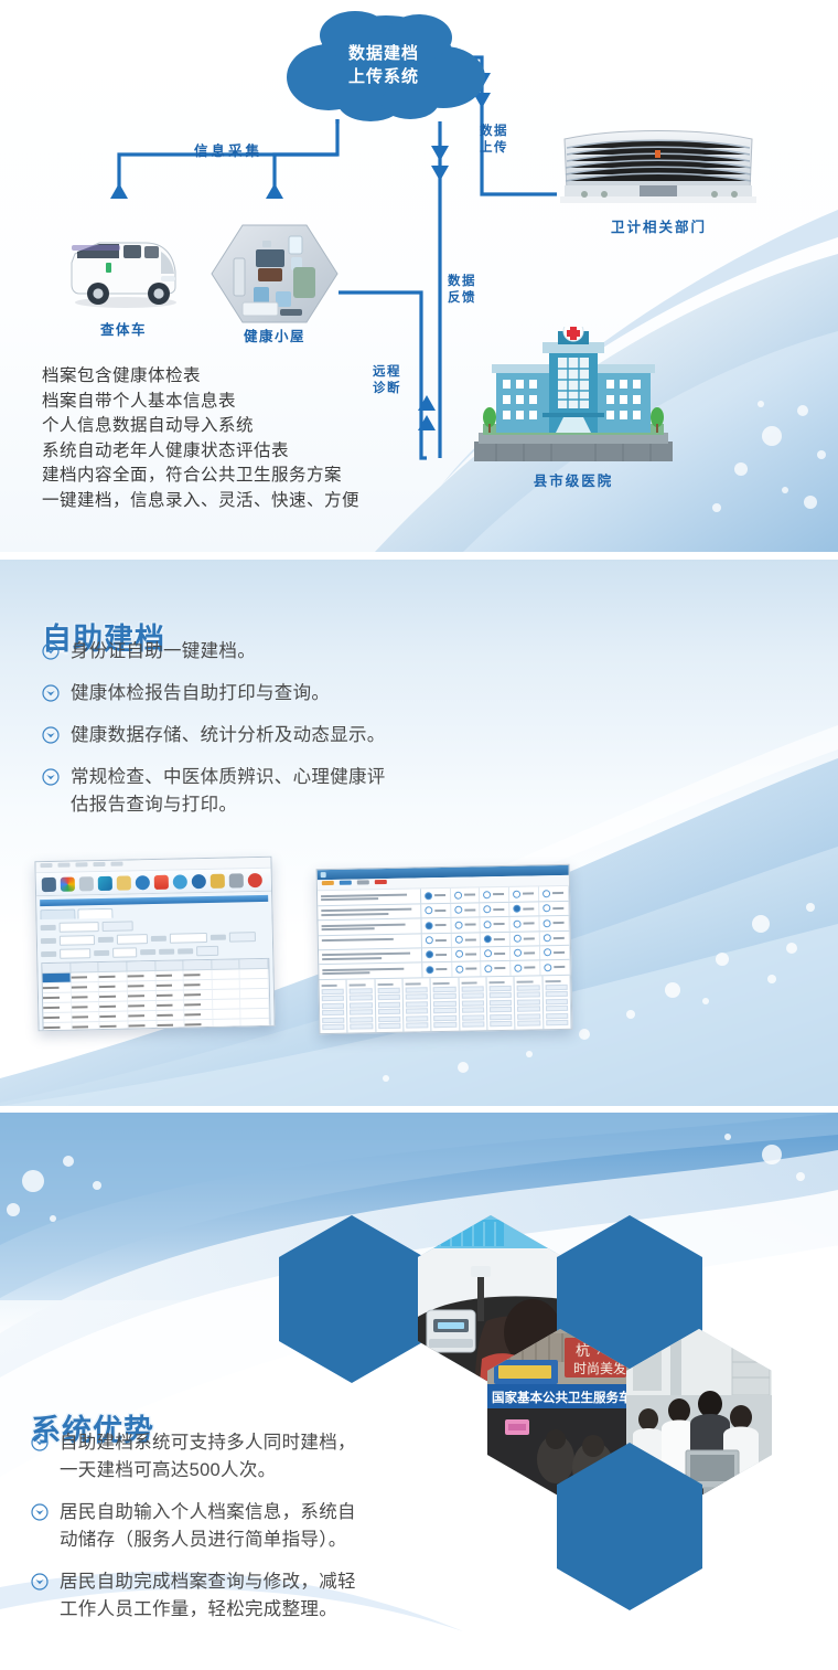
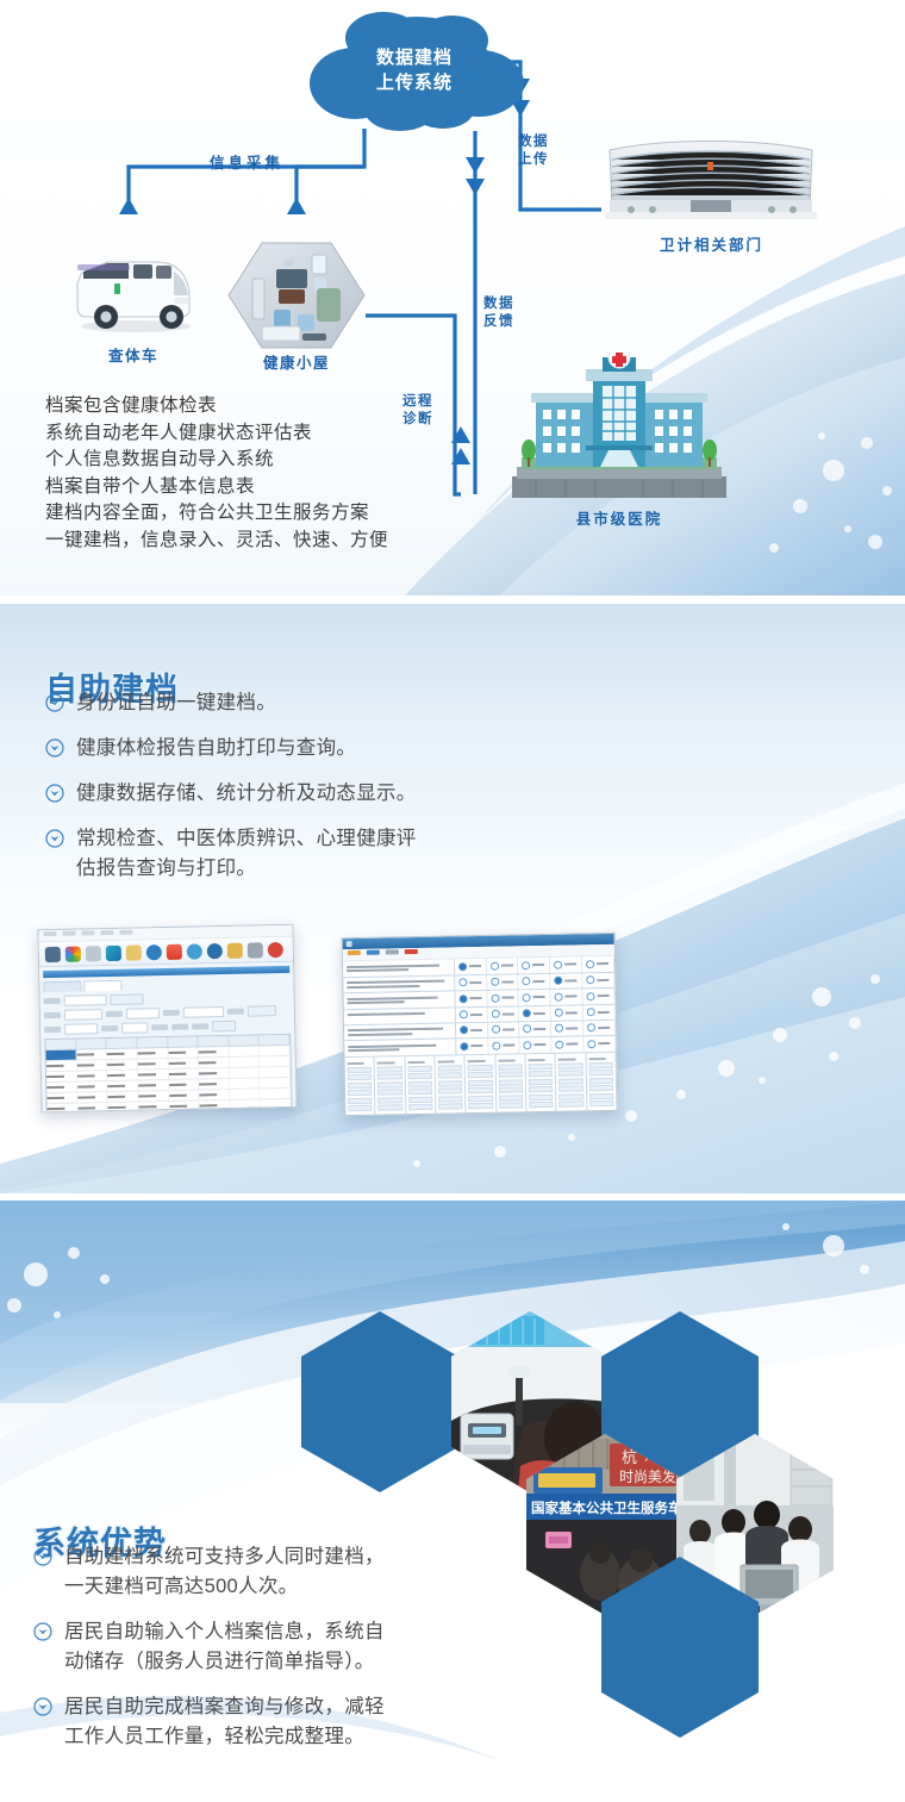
  数据建档
  上传系统
  信息采集
  数据
  上传
  数据
  反馈
  远程
  诊断
  查体车
  健康小屋
  卫计相关部门
  县市级医院
  档案包含健康体检表
- 档案自带个人基本信息表
+ 系统自动老年人健康状态评估表
  个人信息数据自动导入系统
- 系统自动老年人健康状态评估表
+ 档案自带个人基本信息表
  建档内容全面，符合公共卫生服务方案
  一键建档，信息录入、灵活、快速、方便
  自助建档
  身份证自助一键建档。
  健康体检报告自助打印与查询。
  健康数据存储、统计分析及动态显示。
  常规检查、中医体质辨识、心理健康评
  估报告查询与打印。
  杭
  时尚美发
  国家基本公共卫生服务车
  系统优势
  自助建档系统可支持多人同时建档，
  一天建档可高达500人次。
  居民自助输入个人档案信息，系统自
  动储存（服务人员进行简单指导）。
  居民自助完成档案查询与修改，减轻
  工作人员工作量，轻松完成整理。
